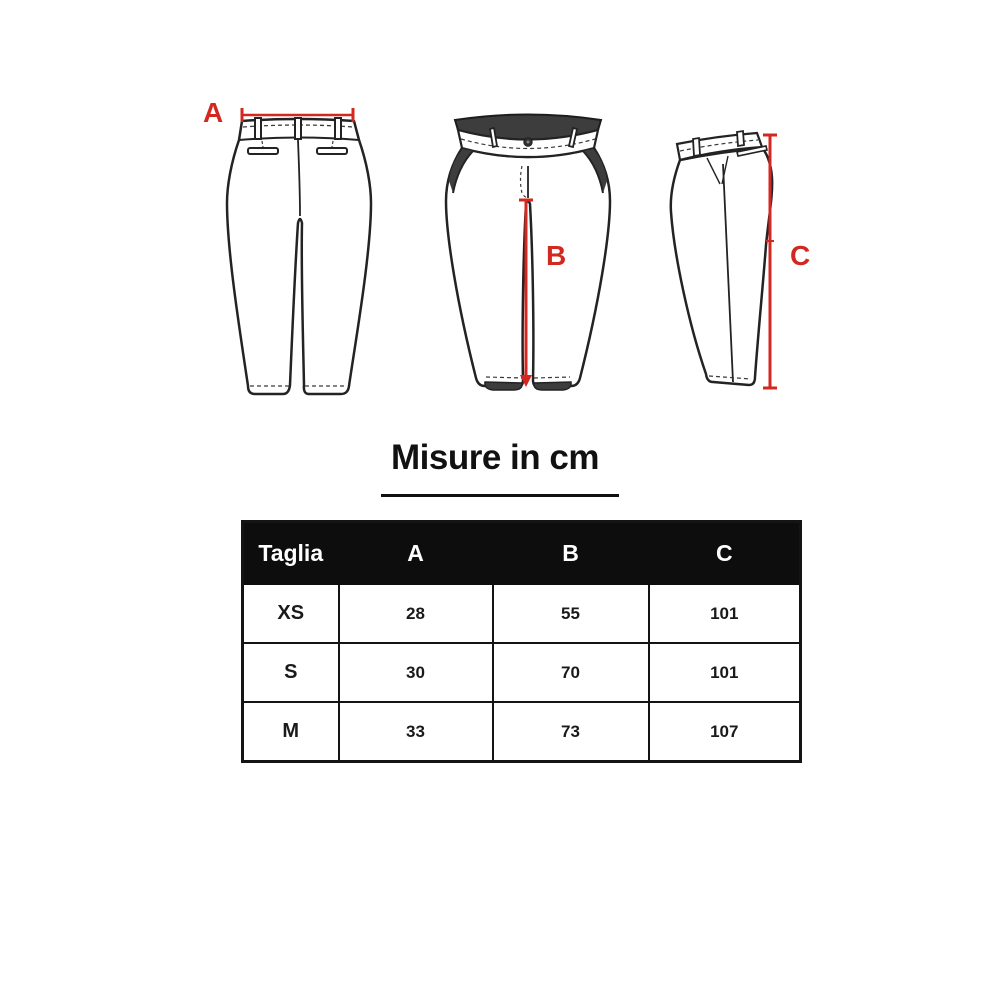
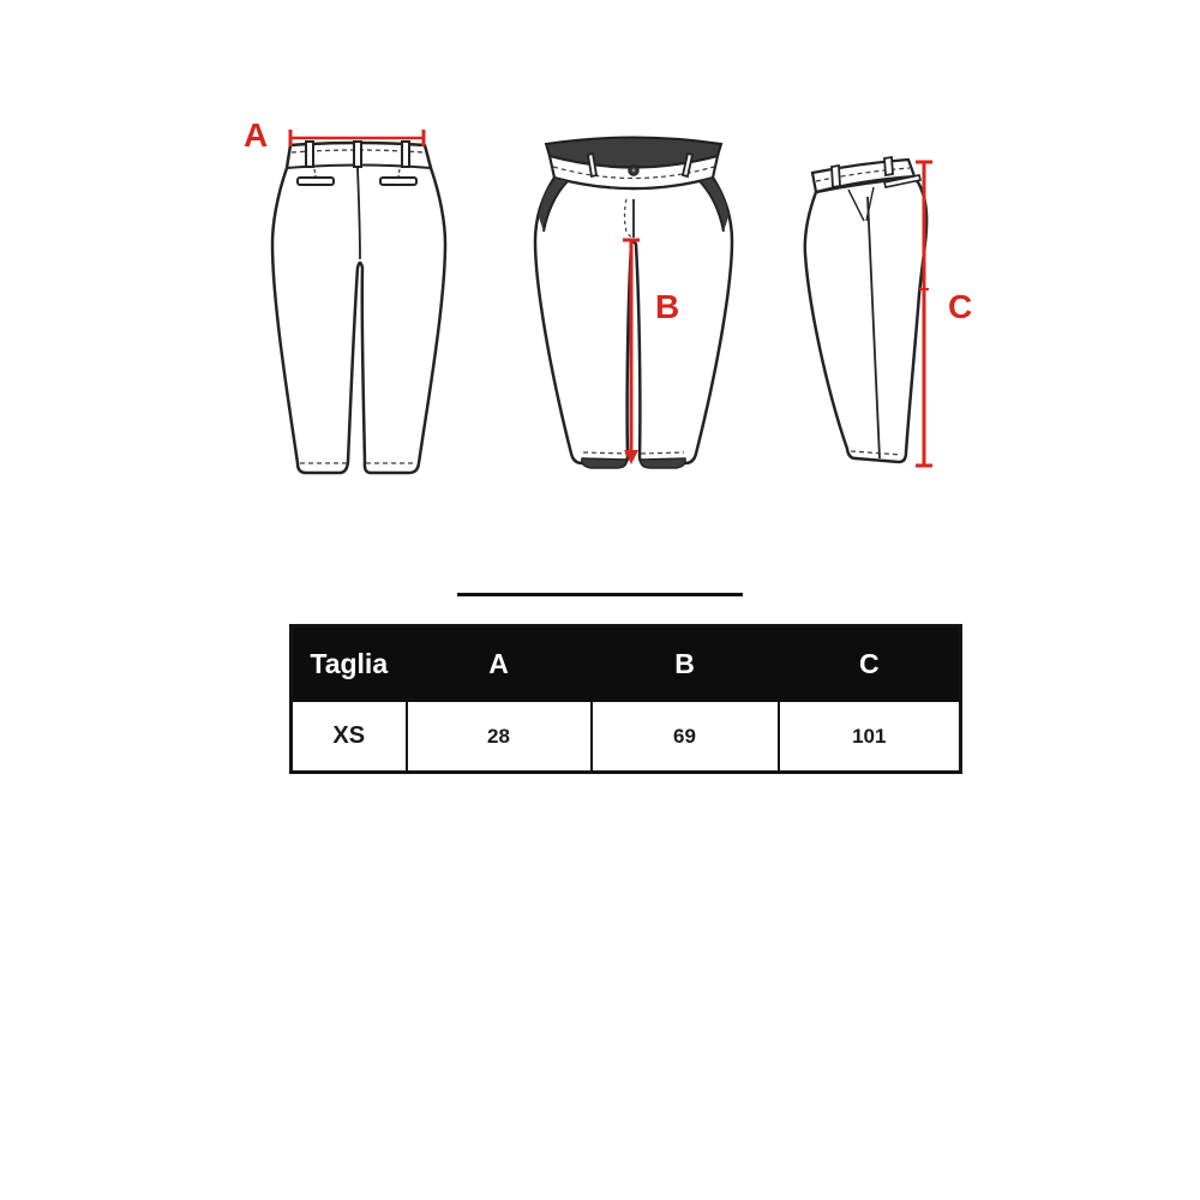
  A
  B
  C
- Misure in cm
  Taglia	A	B	C
- XS	28	55	101
+ XS	28	69	101
- S	30	70	101
- M	33	73	107
